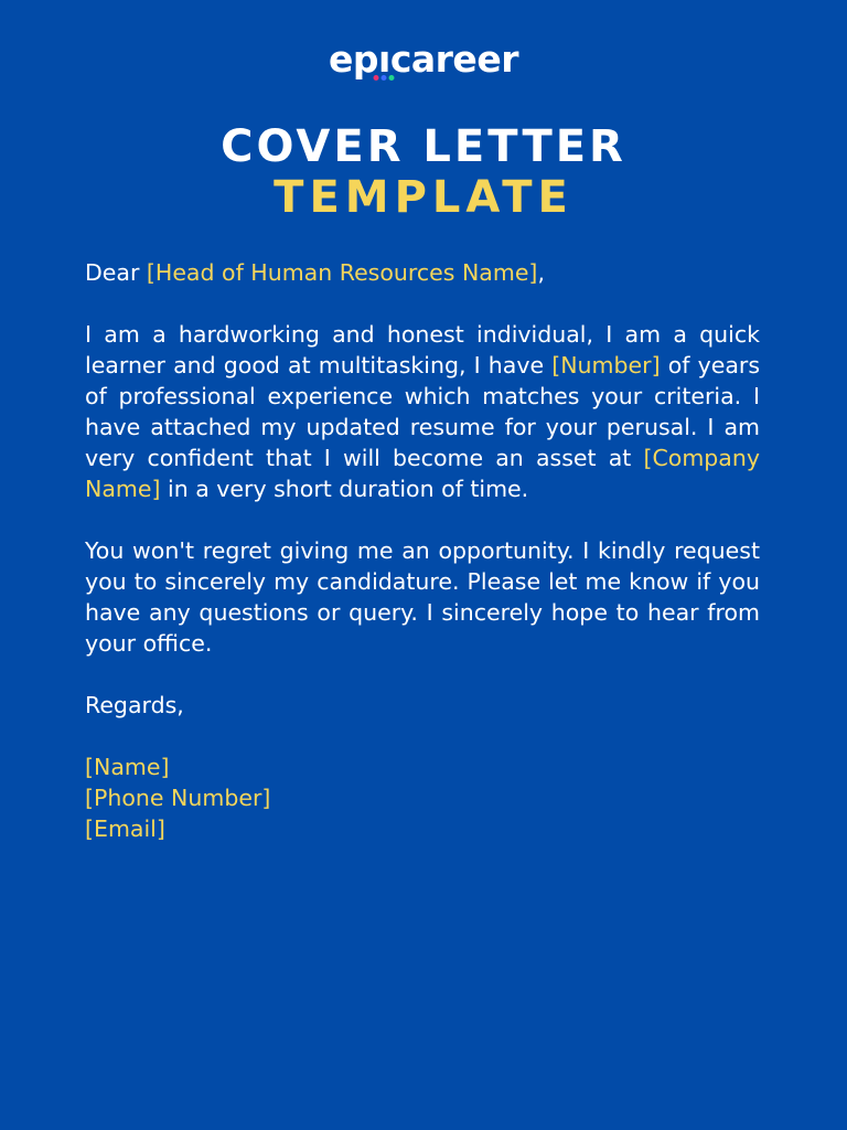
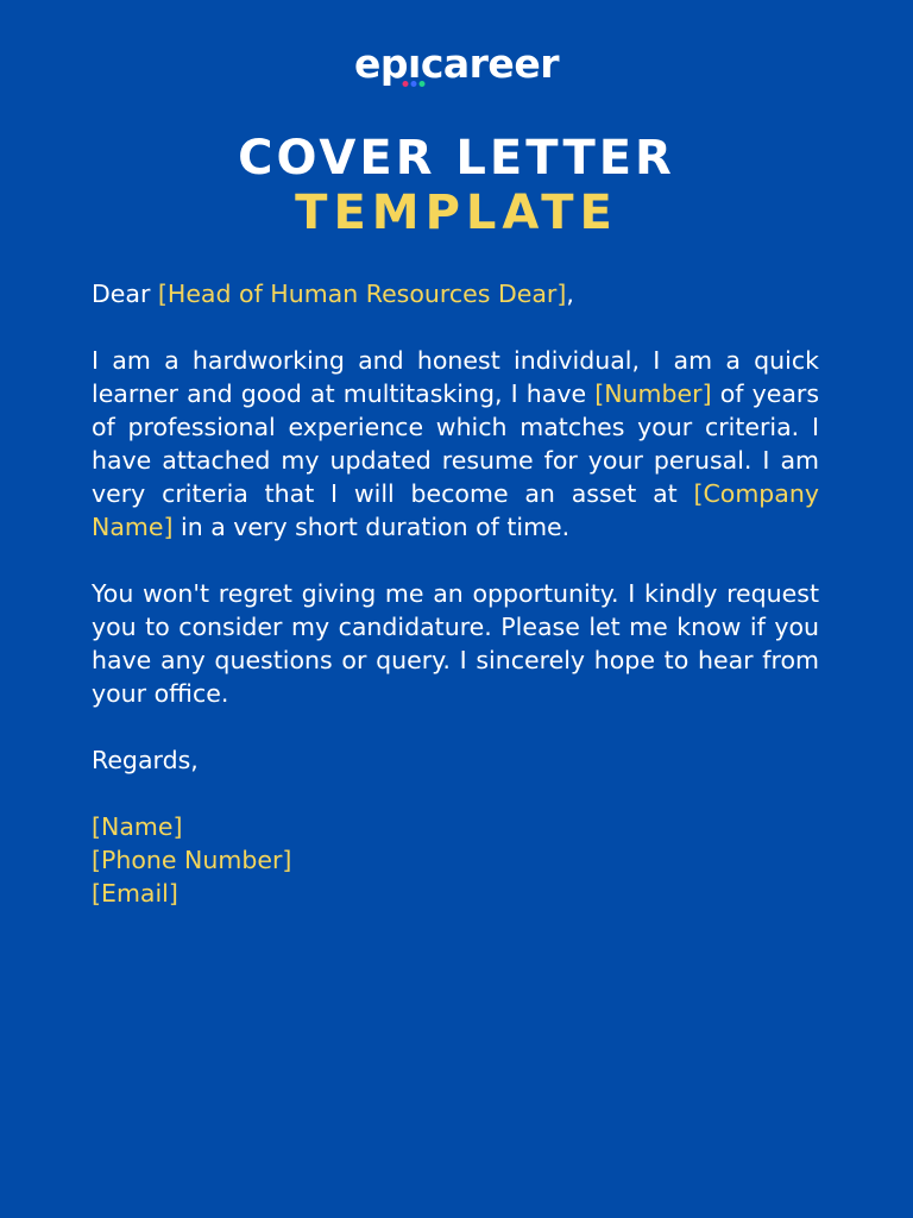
  epıcareer
  COVER LETTER
  TEMPLATE
- Dear [Head of Human Resources Name],
+ Dear [Head of Human Resources Dear],
- I am a hardworking and honest individual, I am a quick learner and good at multitasking, I have [Number] of years of professional experience which matches your criteria. I have attached my updated resume for your perusal. I am very confident that I will become an asset at [Company Name] in a very short duration of time.
+ I am a hardworking and honest individual, I am a quick learner and good at multitasking, I have [Number] of years of professional experience which matches your criteria. I have attached my updated resume for your perusal. I am very criteria that I will become an asset at [Company Name] in a very short duration of time.
- You won't regret giving me an opportunity. I kindly request you to sincerely my candidature. Please let me know if you have any questions or query. I sincerely hope to hear from your office.
+ You won't regret giving me an opportunity. I kindly request you to consider my candidature. Please let me know if you have any questions or query. I sincerely hope to hear from your office.
  Regards,
  [Name]
  [Phone Number]
  [Email]
